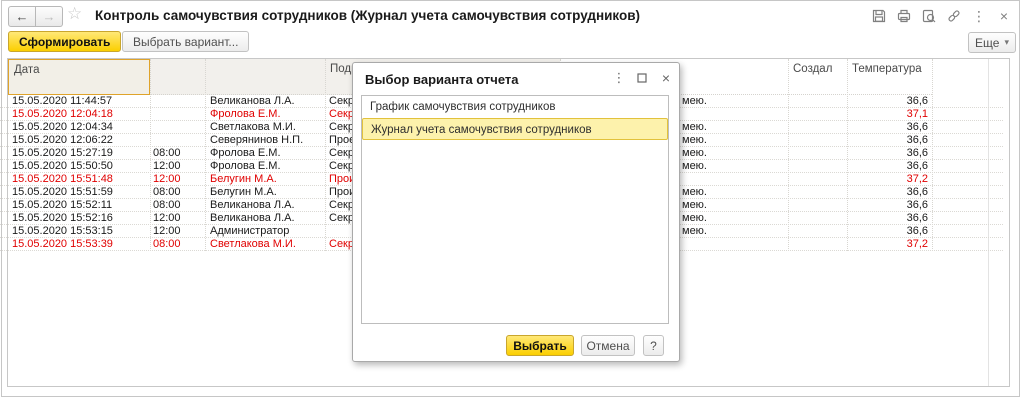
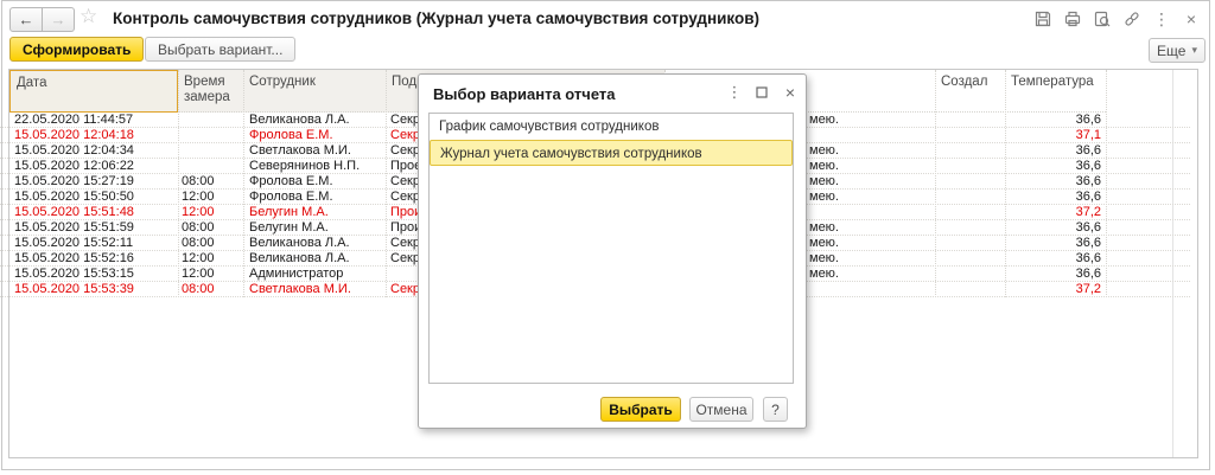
  ←
  →
  ☆
  Контроль самочувствия сотрудников (Журнал учета самочувствия сотрудников)
  ⋮
  ×
  Сформировать
  Выбрать вариант...
  Еще
  ▾
  Дата
+ Время замера
+ Сотрудник
  Создал
  Температура
- 15.05.2020 11:44:57
+ 22.05.2020 11:44:57
  Великанова Л.А.
  Секр
  мею.
  36,6
  15.05.2020 12:04:18
  Фролова Е.М.
  Секр
  37,1
  15.05.2020 12:04:34
  Светлакова М.И.
  Секр
  мею.
  36,6
  15.05.2020 12:06:22
  Северянинов Н.П.
  Про
  мею.
  36,6
  15.05.2020 15:27:19
  08:00
  Фролова Е.М.
  Секр
  мею.
  36,6
  15.05.2020 15:50:50
  12:00
  Фролова Е.М.
  Секр
  мею.
  36,6
  15.05.2020 15:51:48
  12:00
  Белугин М.А.
  Про
  37,2
  15.05.2020 15:51:59
  08:00
  Белугин М.А.
  Про
  мею.
  36,6
  15.05.2020 15:52:11
  08:00
  Великанова Л.А.
  Секр
  мею.
  36,6
  15.05.2020 15:52:16
  12:00
  Великанова Л.А.
  Секр
  мею.
  36,6
  15.05.2020 15:53:15
  12:00
  Администратор
  мею.
  36,6
  15.05.2020 15:53:39
  08:00
  Светлакова М.И.
  Секр
  37,2
  Выбор варианта отчета
  ⋮
  ×
  График самочувствия сотрудников
  Журнал учета самочувствия сотрудников
  Выбрать
  Отмена
  ?
